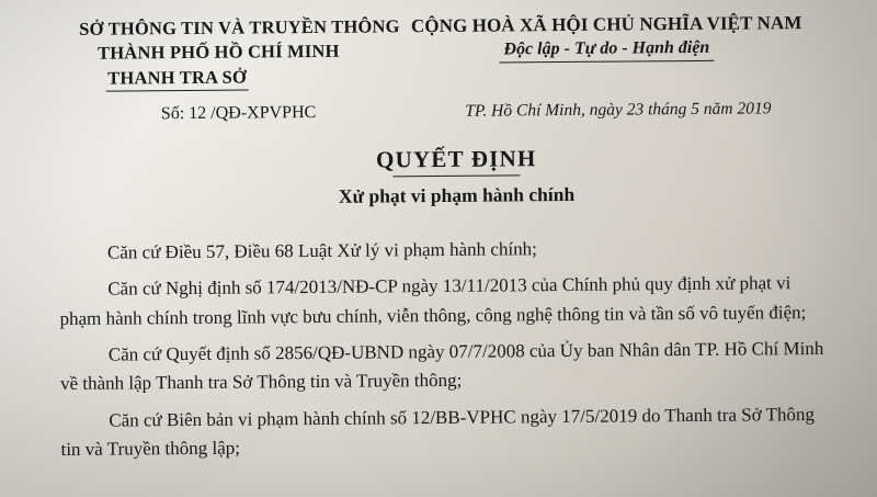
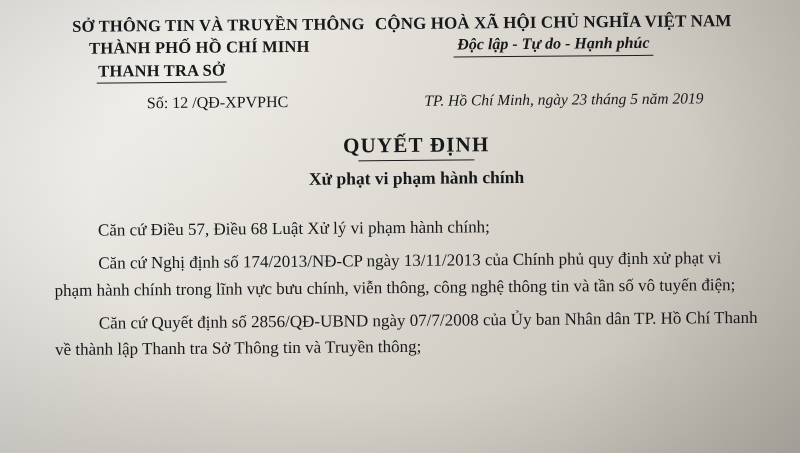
  SỞ THÔNG TIN VÀ TRUYỀN TH
  THÀNH PHỐ HỒ CHÍ MINH
  THANH TRA SỞ
  CỘNG HOÀ XÃ HỘI CHỦ NGHĨA VIỆT NAM
- Độc lập - Tự do - Hạnh điện
+ Độc lập - Tự do - Hạnh phúc
  Số: 12 /QĐ-XPVPHC
  TP. Hồ Chí Minh, ngày 23 tháng 5 năm 2019
  QUYẾT ĐỊNH
  Xử phạt vi phạm hành chính
  Căn cứ Điều 57, Điều 68 Luật Xử lý vi phạm hành chính;
  Căn cứ Nghị định số 174/2013/NĐ-CP ngày 13/11/2013 của Chính phủ quy định xử phạt vi phạm hành chính trong lĩnh vực bưu chính, viễn thông, công nghệ thông tin và tần số vô tuyến điện;
- Căn cứ Quyết định số 2856/QĐ-UBND ngày 07/7/2008 của Ủy ban Nhân dân TP. Hồ Chí Minh về thành lập Thanh tra Sở Thông tin và Truyền thông;
+ Căn cứ Quyết định số 2856/QĐ-UBND ngày 07/7/2008 của Ủy ban Nhân dân TP. Hồ Chí Thanh về thành lập Thanh tra Sở Thông tin và Truyền thông;
- Căn cứ Biên bản vi phạm hành chính số 12/BB-VPHC ngày 17/5/2019 do Thanh tra Sở Thông tin và Truyền thông lập;
